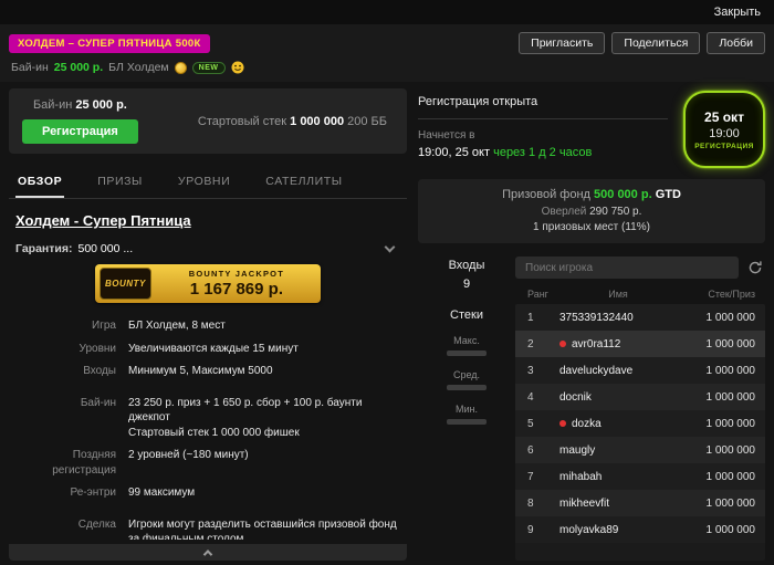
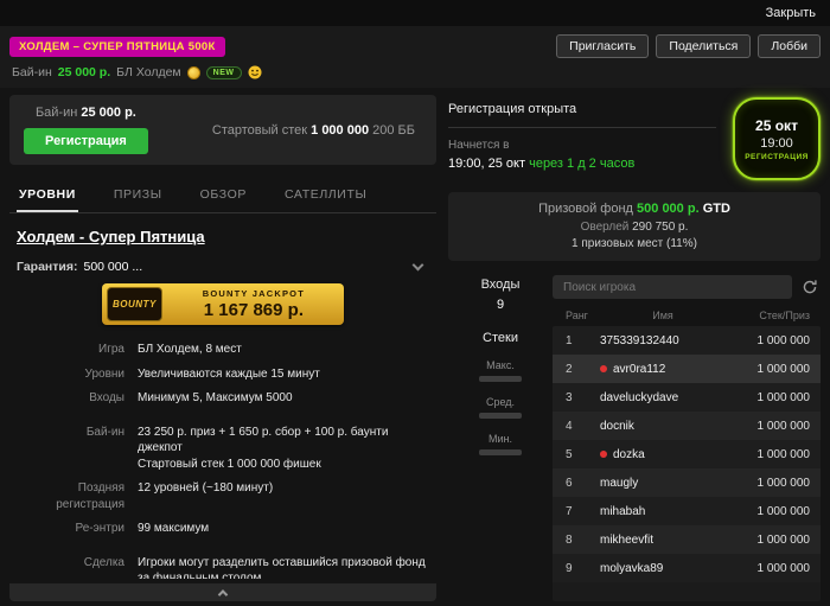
  Закрыть
  ХОЛДЕМ – СУПЕР ПЯТНИЦА 500К
  Пригласить
  Поделиться
  Лобби
  Бай-ин
  25 000 р.
  БЛ Холдем
  Бай-ин 25 000 р.
  Регистрация
  Стартовый стек 1 000 000 200 ББ
- ОБЗОР
+ УРОВНИ
  ПРИЗЫ
- УРОВНИ
+ ОБЗОР
  САТЕЛЛИТЫ
  Холдем - Супер Пятница
  Гарантия:
  500 000 ...
  BOUNTY
  BOUNTY JACKPOT
  1 167 869 р.
  Игра
  БЛ Холдем, 8 мест
  Уровни
  Увеличиваются каждые 15 минут
  Входы
  Минимум 5, Максимум 5000
  Бай-ин
  23 250 р. приз + 1 650 р. сбор + 100 р. баунти джекпот
  Стартовый стек 1 000 000 фишек
  Поздняя регистрация
- 2 уровней (~180 минут)
+ 12 уровней (~180 минут)
  Ре-энтри
  99 максимум
  Сделка
  Игроки могут разделить оставшийся призовой фонд за финальным столом
  Регистрация открыта
  Начнется в
  19:00, 25 окт через 1 д 2 часов
  25 окт
  19:00
  Призовой фонд 500 000 р. GTD
  Оверлей 290 750 р.
  1 призовых мест (11%)
  Входы
  9
  Стеки
  Макс.
  Сред.
  Мин.
  Поиск игрока
  Ранг
  Имя
  Стек/Приз
  1
  375339132440
  1 000 000
  2
  avr0ra112
  1 000 000
  3
  daveluckydave
  1 000 000
  4
  docnik
  1 000 000
  5
  dozka
  1 000 000
  6
  maugly
  1 000 000
  7
  mihabah
  1 000 000
  8
  mikheevfit
  1 000 000
  9
  molyavka89
  1 000 000
